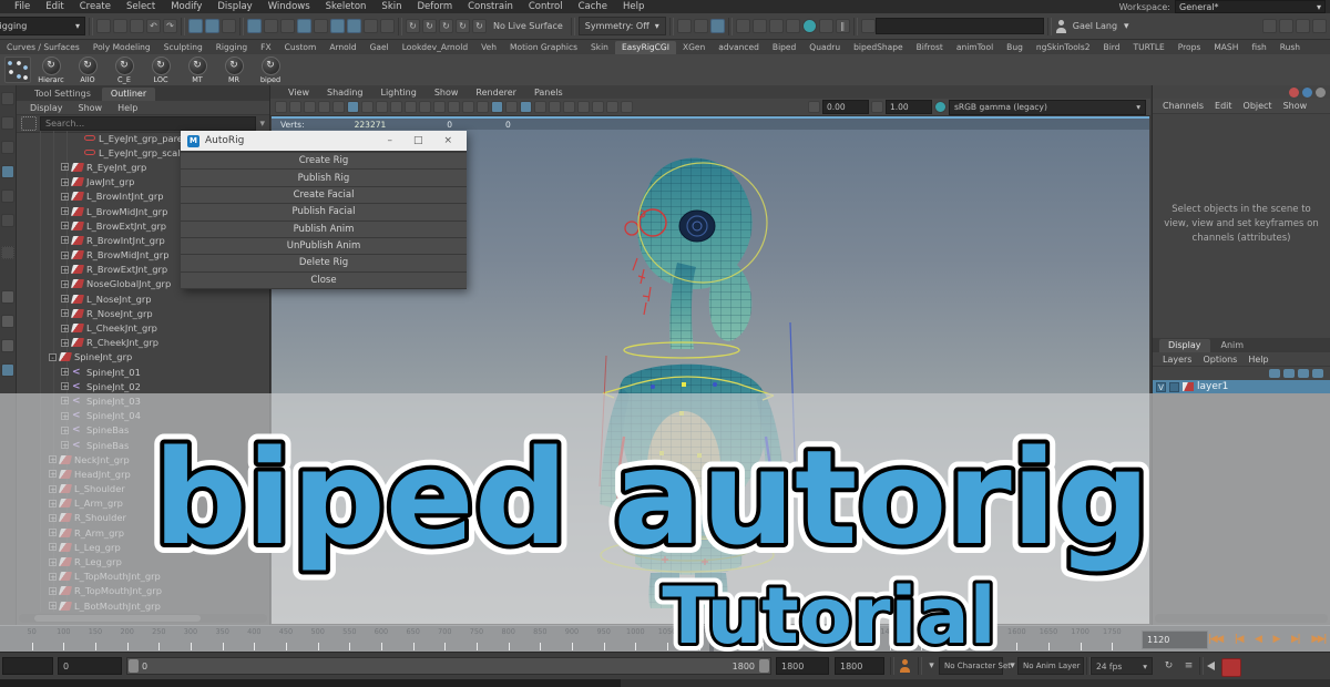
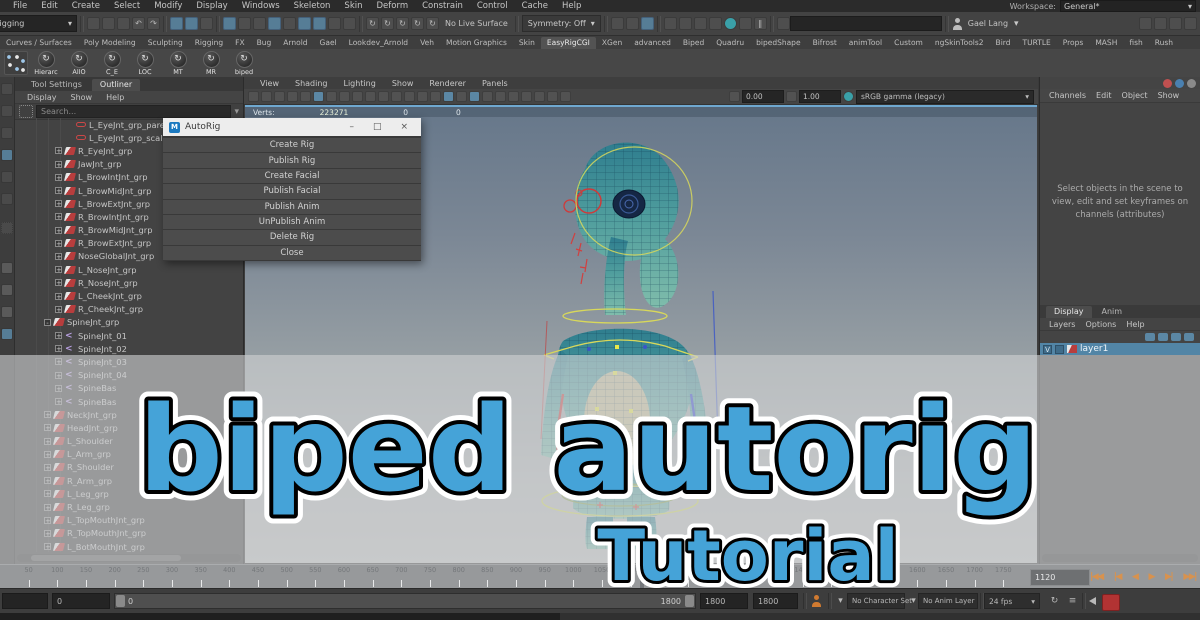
  File
  Edit
  Create
  Select
  Modify
  Display
  Windows
  Skeleton
  Skin
  Deform
  Constrain
  Control
  Cache
  Help
  Workspace:
  General*
  ▾
  igging
  ▾
  ↶
  ↷
  ↻
  ↻
  ↻
  ↻
  ↻
  No Live Surface
  Symmetry: Off
  ▾
  ‖
  Gael Lang
  ▾
  Curves / Surfaces
  Poly Modeling
  Sculpting
  Rigging
  FX
- Custom
+ Bug
  Arnold
  Gael
  Lookdev_Arnold
  Veh
  Motion Graphics
  Skin
  EasyRigCGI
  XGen
  advanced
  Biped
  Quadru
  bipedShape
  Bifrost
  animTool
- Bug
+ Custom
  ngSkinTools2
  Bird
  TURTLE
  Props
  MASH
  fish
  Rush
  ↻
  Hierarc
  ↻
  AllO
  ↻
  C_E
  ↻
  LOC
  ↻
  MT
  ↻
  MR
  ↻
  biped
  Tool Settings
  Outliner
  Display
  Show
  Help
  Search...
  ▾
  L_EyeJnt_grp_par
  L_EyeJnt_grp_scal
  +
  R_EyeJnt_grp
  +
  JawJnt_grp
  +
  L_BrowIntJnt_grp
  +
  L_BrowMidJnt_grp
  +
  L_BrowExtJnt_grp
  +
  R_BrowIntJnt_grp
  +
  R_BrowMidJnt_grp
  +
  R_BrowExtJnt_grp
  +
  NoseGlobalJnt_grp
  +
  L_NoseJnt_grp
  +
  R_NoseJnt_grp
  +
  L_CheekJnt_grp
  +
  R_CheekJnt_grp
  -
  SpineJnt_grp
  +
  <
  SpineJnt_01
  +
  <
  SpineJnt_02
  +
  <
  SpineJnt_03
  +
  <
  SpineJnt_04
  +
  <
  SpineBas
  +
  <
  SpineBas
  +
  NeckJnt_grp
  +
  HeadJnt_grp
  +
  L_Shoulder
  +
  L_Arm_grp
  +
  R_Shoulder
  +
  R_Arm_grp
  +
  L_Leg_grp
  +
  R_Leg_grp
  +
  L_TopMouthJnt_grp
  +
  R_TopMouthJnt_grp
  +
  L_BotMouthJnt_grp
  View
  Shading
  Lighting
  Show
  Renderer
  Panels
  0.00
  1.00
  sRGB gamma (legacy)
  ▾
  Verts:
  223271
  0
  0
  Channels
  Edit
  Object
  Show
- Select objects in the scene to view, view and set keyframes on channels (attributes)
+ Select objects in the scene to view, edit and set keyframes on channels (attributes)
  Display
  Anim
  Layers
  Options
  Help
  V
  layer1
  50
  100
  150
  200
  250
  300
  350
  400
  450
  500
  550
  600
  650
  700
  750
  800
  850
  900
  950
  1000
  1050
  1100
  1150
  1200
  1250
  1300
  1350
  1400
  1450
  1500
  1550
  1600
  1650
  1700
  1750
  1120
  1120
  |◀◀
  |◀
  ◀
  ▶
  ▶|
  ▶▶|
  0
  0
  1800
  1800
  1800
  ▾
  No Character Set
  ▾
  No Anim Layer
  24 fps
  ▾
  ↻
  ≡
  M
  AutoRig
  –
  □
  ×
  Create Rig
  Publish Rig
  Create Facial
  Publish Facial
  Publish Anim
  UnPublish Anim
  Delete Rig
  Close
  biped autorig
  Tutorial
